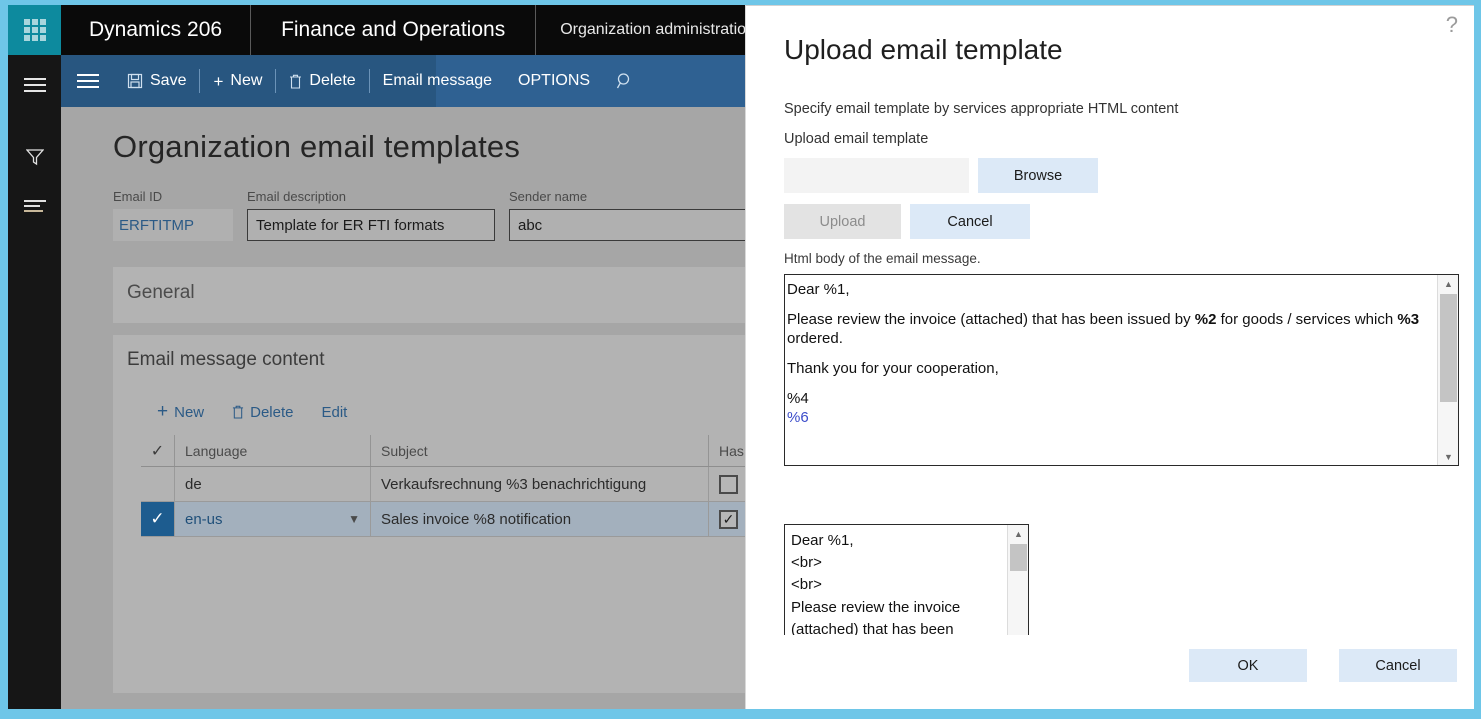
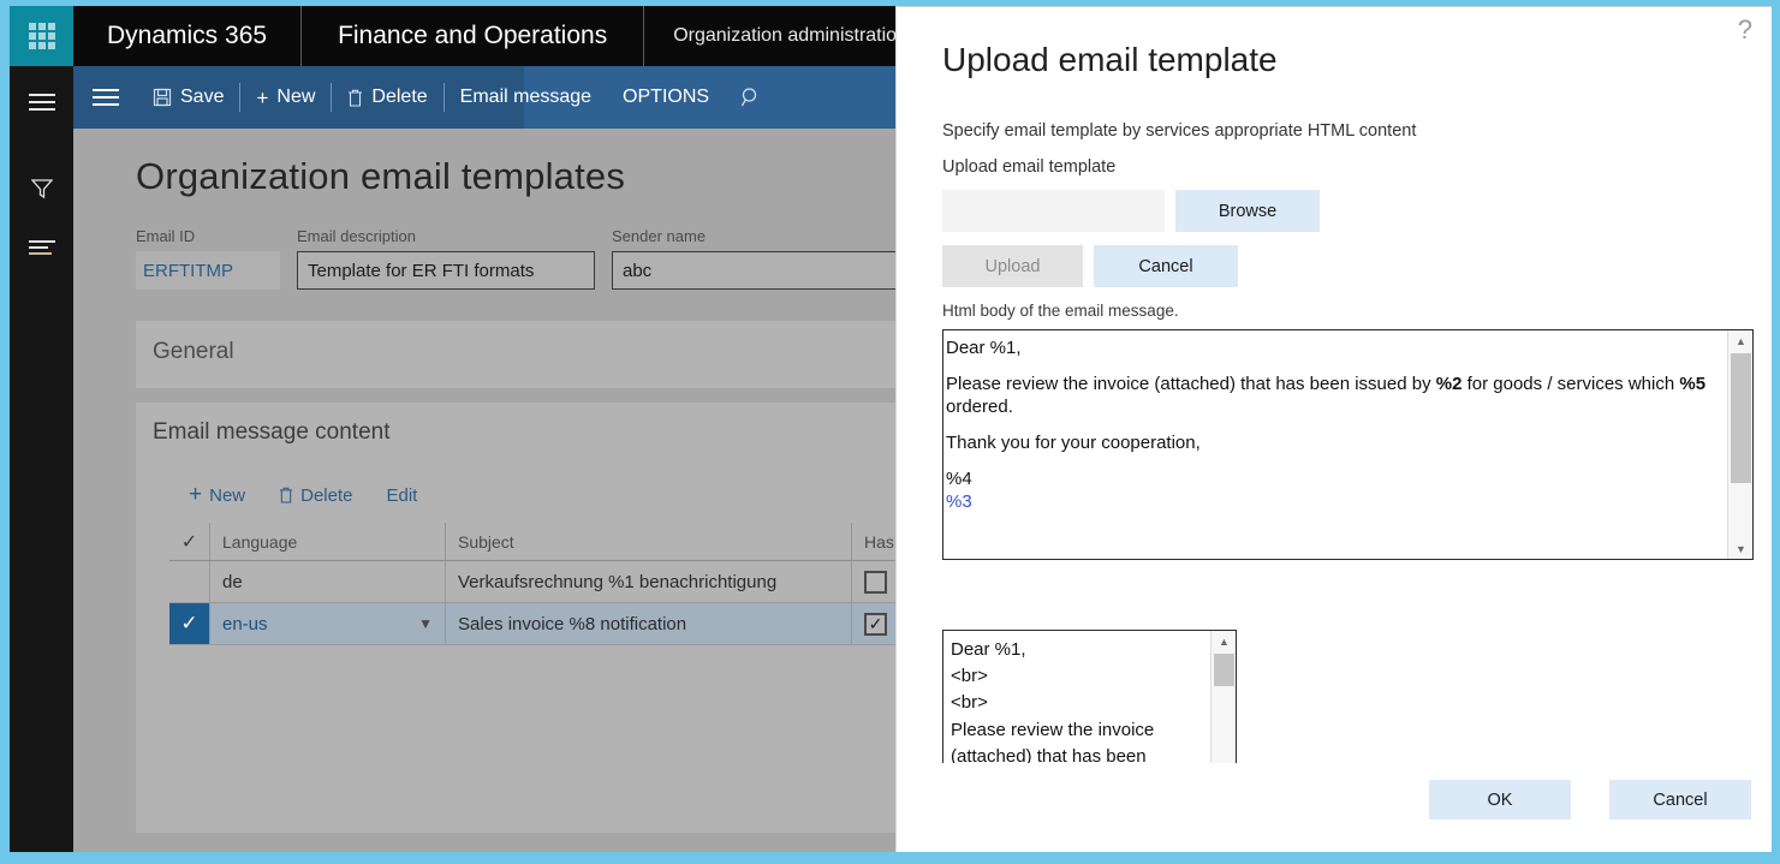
- Dynamics 206
+ Dynamics 365
  Finance and Operations
  Organization administratio
  Save
  +
  New
  Delete
  Email message
  OPTIONS
  Organization email templates
  Email ID
  ERFTITMP
  Email description
  Template for ER FTI formats
  Sender name
  abc
  General
  Email message content
  +
  New
  Delete
  Edit
  ✓
  Language
  Subject
  de
- Verkaufsrechnung %3 benachrichtigung
+ Verkaufsrechnung %1 benachrichtigung
  ✓
  en-us
  ▼
  Sales invoice %8 notification
  ✓
  ?
  Upload email template
  Specify email template by services appropriate HTML content
  Upload email template
  Browse
  Upload
  Cancel
  Html body of the email message.
  Dear %1,
- Please review the invoice (attached) that has been issued by %2 for goods / services which %3 ordered.
+ Please review the invoice (attached) that has been issued by %2 for goods / services which %5 ordered.
  Thank you for your cooperation,
  %4
- %6
+ %3
  ▲
  ▼
  Dear %1,
  <br>
  <br>
  Please review the invoice
  (attached) that has been
  ▲
  OK
  Cancel
